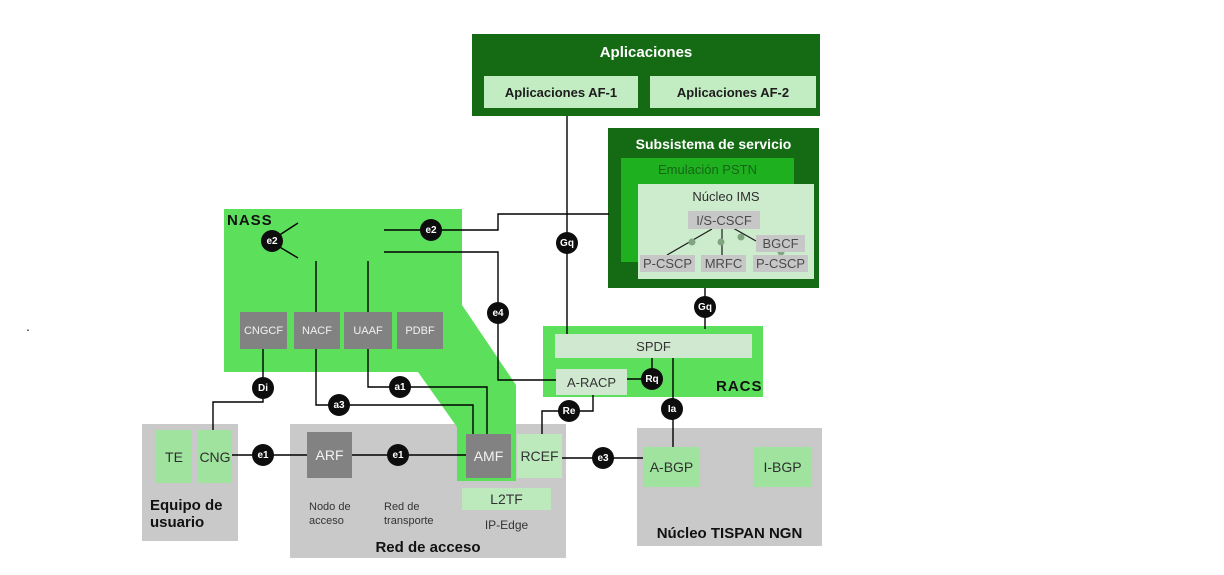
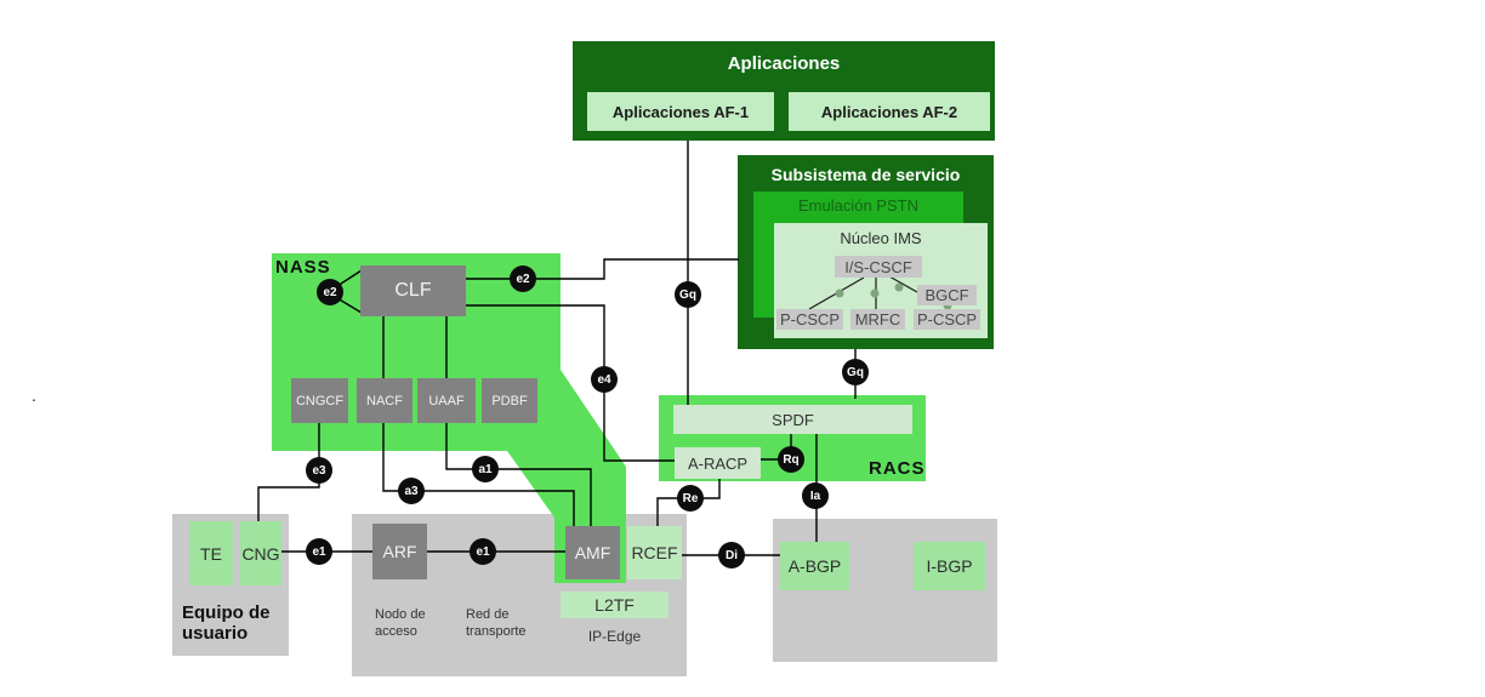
  Aplicaciones
  Subsistema de servicio
  Aplicaciones AF-1
  Aplicaciones AF-2
  Emulación PSTN
  Núcleo IMS
  I/S-CSCF
  BGCF
  P-CSCP
  MRFC
  P-CSCP
  NASS
+ CLF
  CNGCF
  NACF
  UAAF
  PDBF
  SPDF
  A-RACP
  RACS
  TE
  CNG
  Equipo de usuario
  ARF
  AMF
  RCEF
  L2TF
  Nodo de acceso
  Red de transporte
  IP-Edge
- Red de acceso
  A-BGP
  I-BGP
- Núcleo TISPAN NGN
  e2
  e2
  e4
- Di
+ e3
  a3
  a1
  e1
  e1
  Gq
  Gq
  Rq
  Re
  Ia
- e3
+ Di
  .
